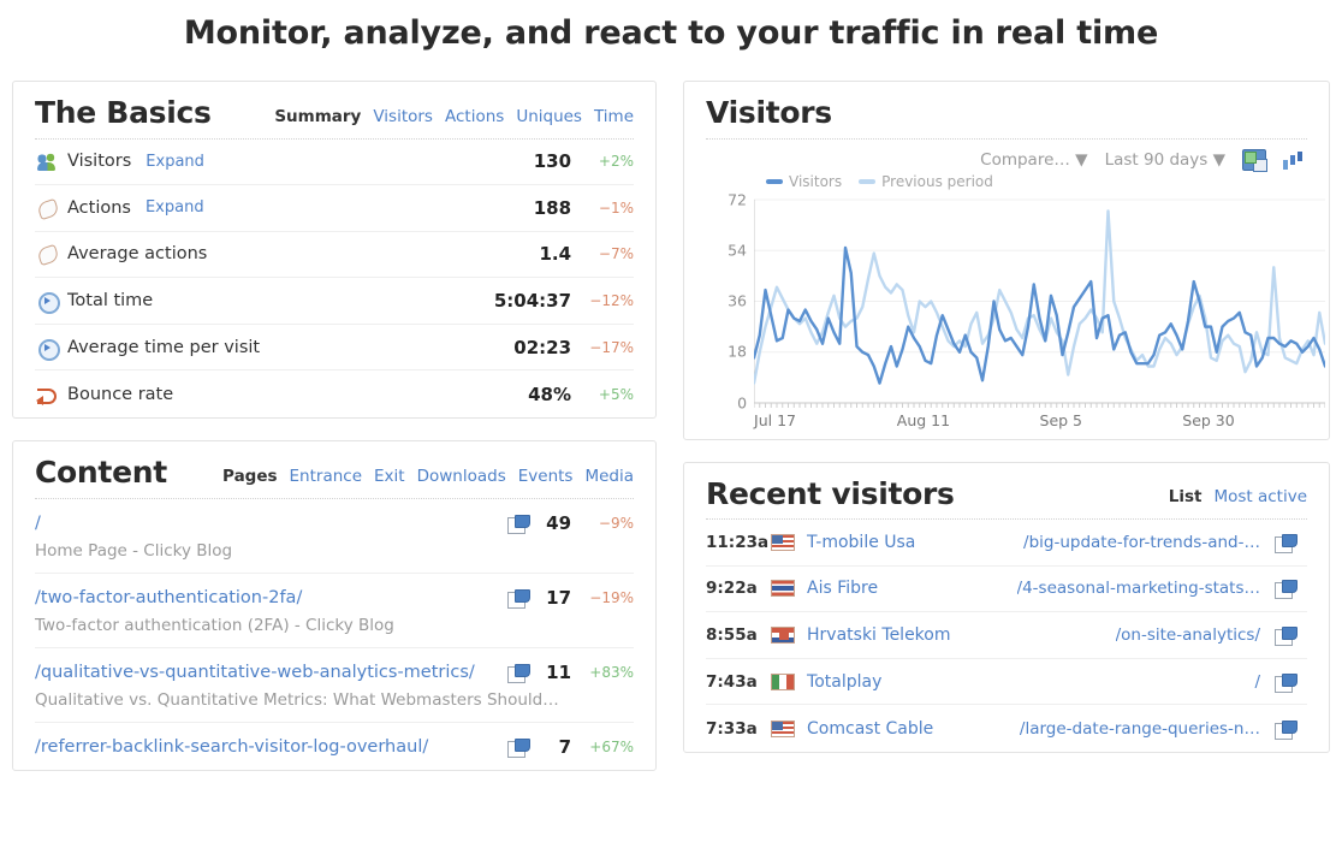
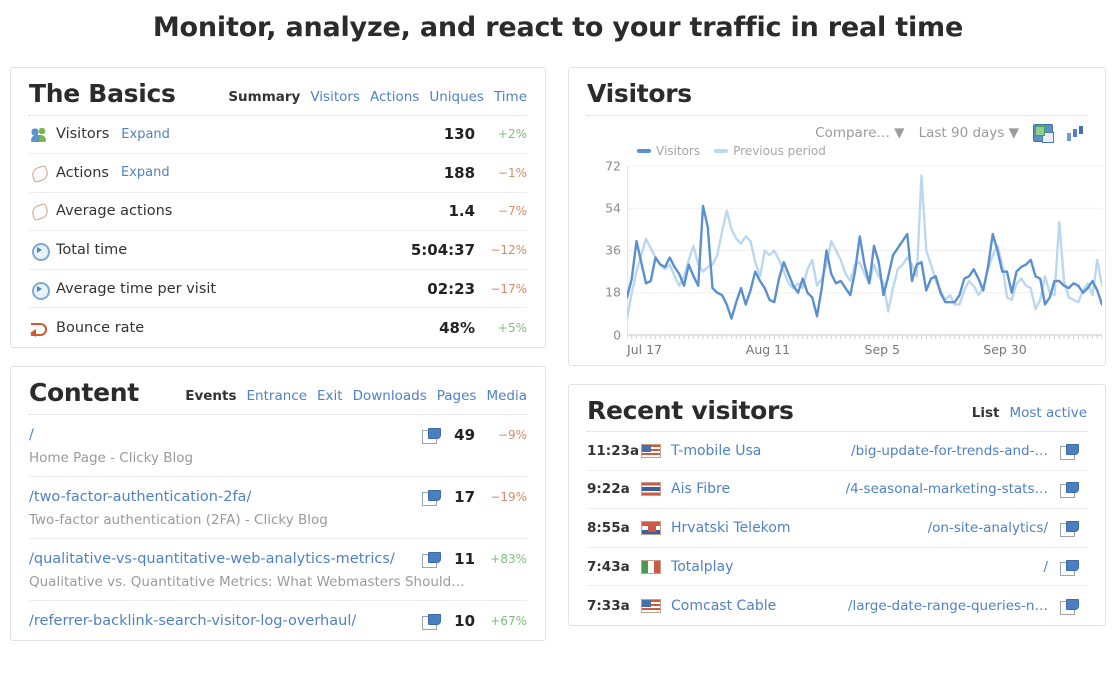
  Monitor, analyze, and react to your traffic in real time
  The Basics
  Summary
  Visitors
  Actions
  Uniques
  Time
  Visitors
  Expand
  130
  +2%
  Actions
  Expand
  188
  −1%
  Average actions
  1.4
  −7%
  Total time
  5:04:37
  −12%
  Average time per visit
  02:23
  −17%
  Bounce rate
  48%
  +5%
  Content
- Pages
+ Events
  Entrance
  Exit
  Downloads
- Events
+ Pages
  Media
  /
  49
  −9%
  Home Page - Clicky Blog
  /two-factor-authentication-2fa/
  17
  −19%
  Two-factor authentication (2FA) - Clicky Blog
  /qualitative-vs-quantitative-web-analytics-metrics/
  11
  +83%
  Qualitative vs. Quantitative Metrics: What Webmasters Should…
  /referrer-backlink-search-visitor-log-overhaul/
- 7
+ 10
  +67%
  Visitors
  Compare… ▼
  Last 90 days ▼
  Visitors
  Previous period
  0
  18
  36
  54
  72
  Jul 17
  Aug 11
  Sep 5
  Sep 30
  Recent visitors
  List
  Most active
  11:23a
  T-mobile Usa
  /big-update-for-trends-and-…
  9:22a
  Ais Fibre
  /4-seasonal-marketing-stats…
  8:55a
  Hrvatski Telekom
  /on-site-analytics/
  7:43a
  Totalplay
  /
  7:33a
  Comcast Cable
  /large-date-range-queries-n…
